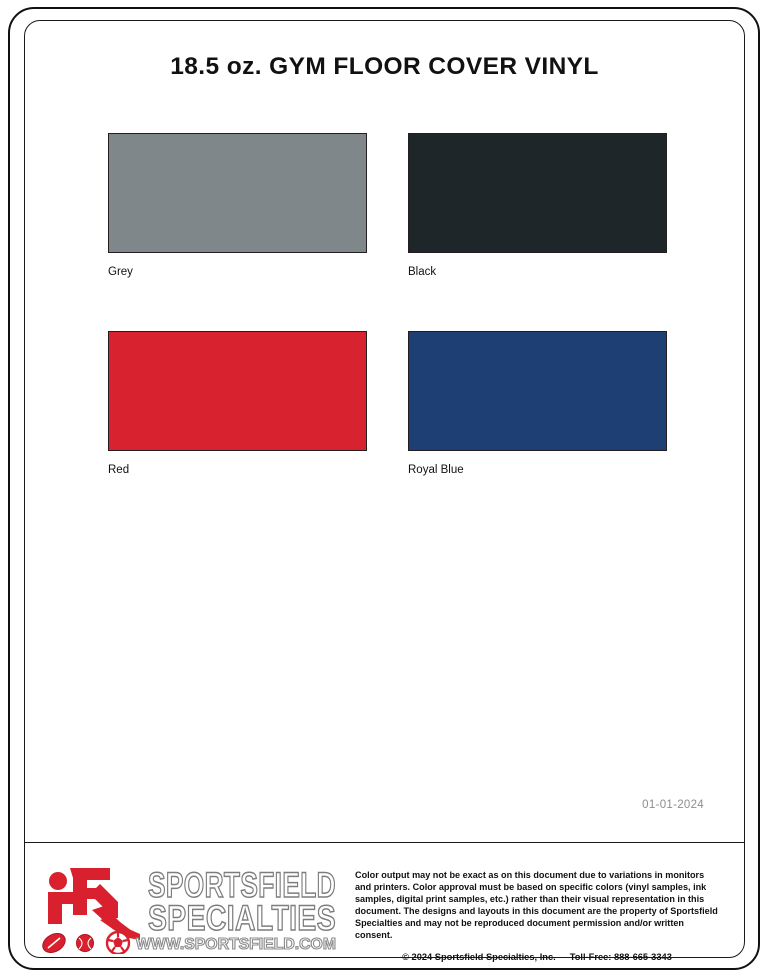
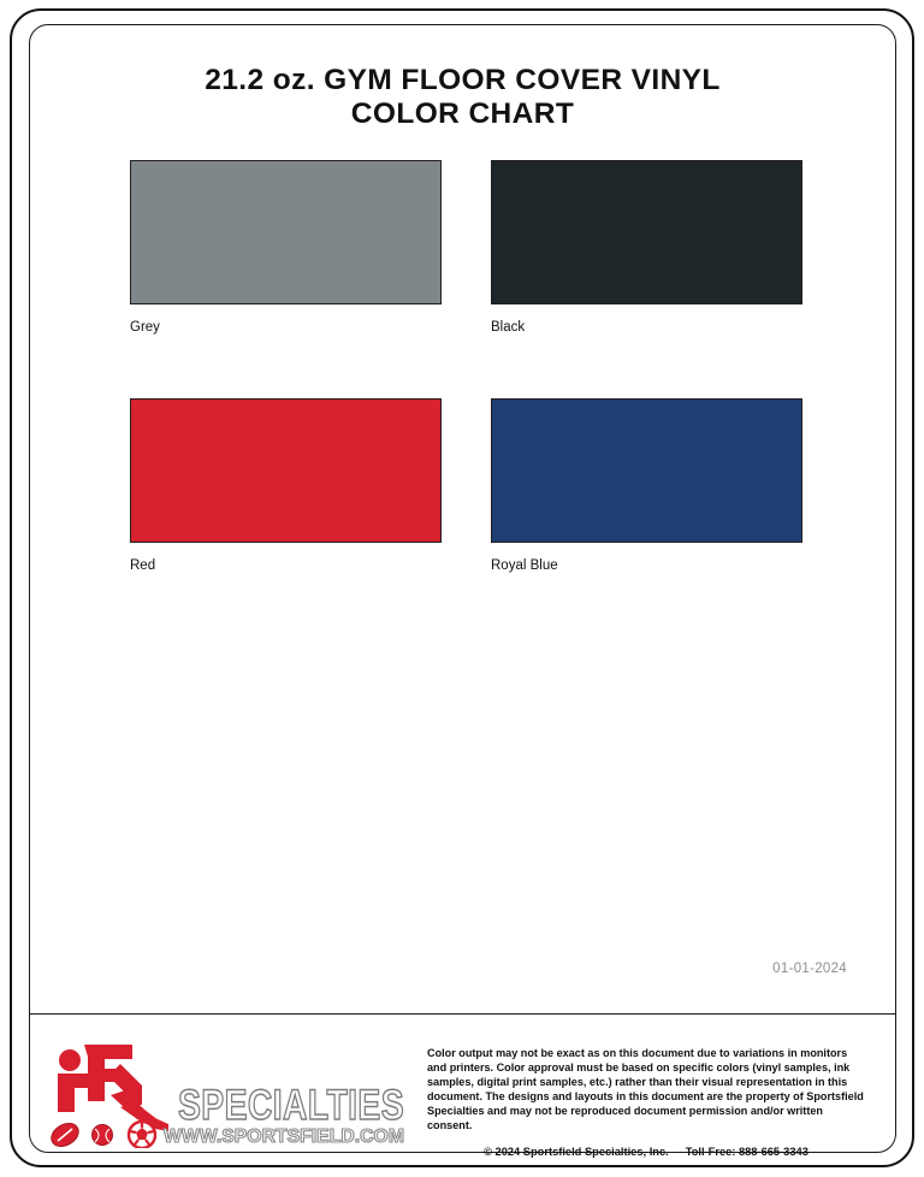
- 18.5 oz. GYM FLOOR COVER VINYL
+ 21.2 oz. GYM FLOOR COVER VINYL
+ COLOR CHART
  Grey
  Black
  Red
  Royal Blue
  01-01-2024
- SPORTSFIELD
  SPECIALTIES
  WWW.SPORTSFIELD.COM
  Color output may not be exact as on this document due to variations in monitors and printers. Color approval must be based on specific colors (vinyl samples, ink samples, digital print samples, etc.) rather than their visual representation in this document. The designs and layouts in this document are the property of Sportsfield Specialties and may not be reproduced document permission and/or written consent.
  © 2024 Sportsfield Specialties, Inc. Toll-Free: 888-665-3343
